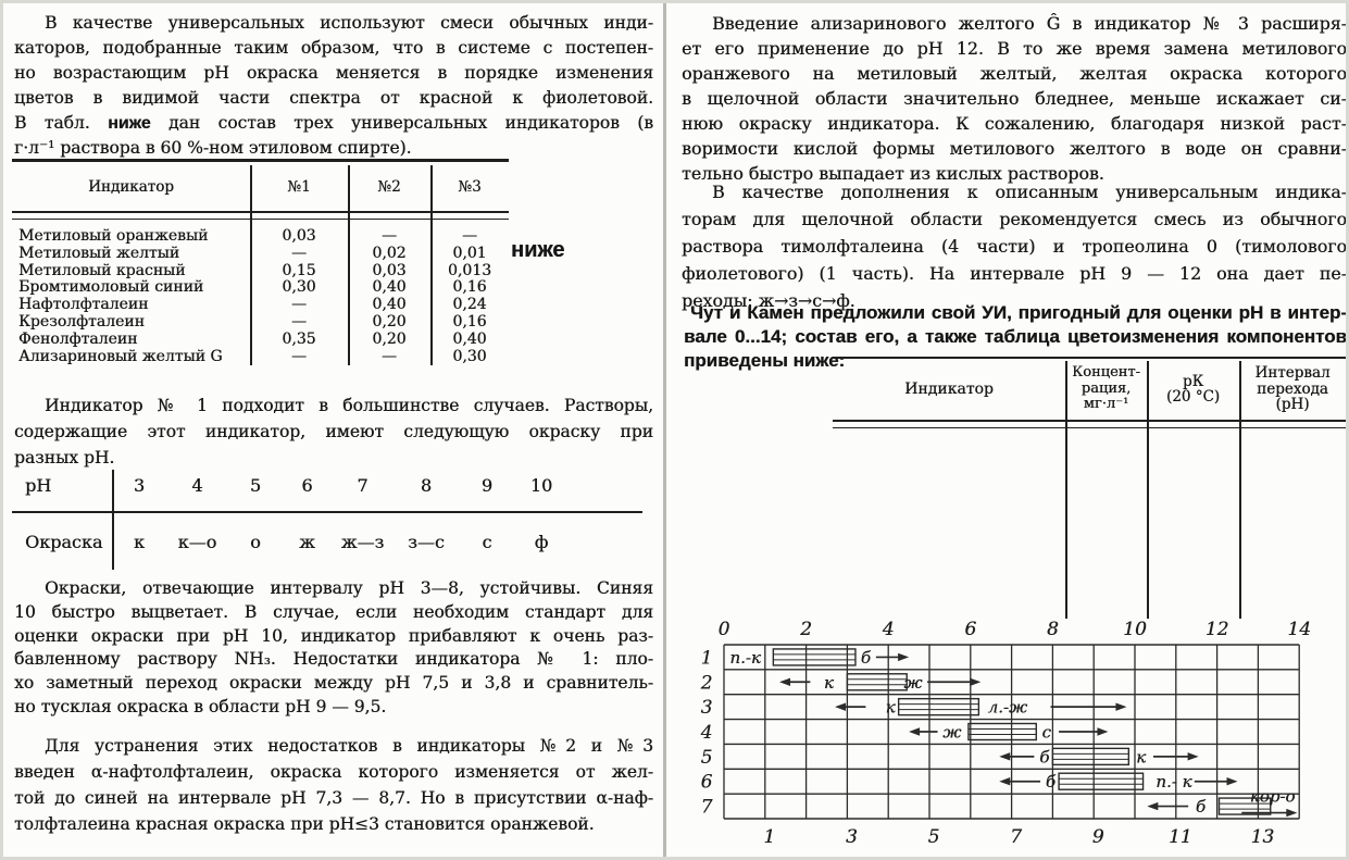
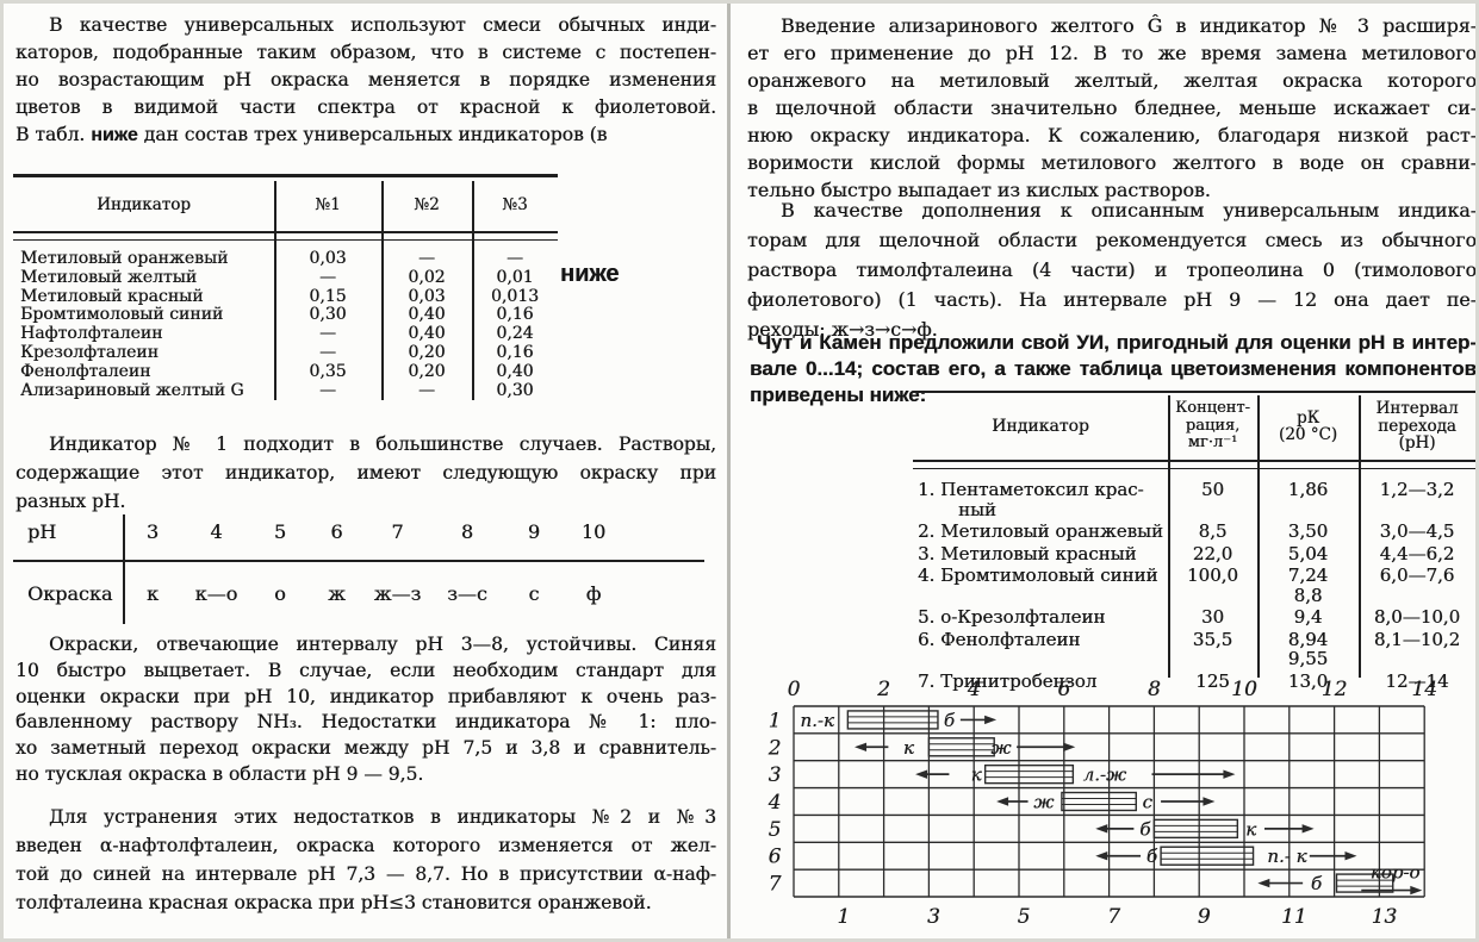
  В качестве универсальных используют смеси обычных инди-
  каторов, подобранные таким образом, что в системе с постепен-
  но возрастающим рН окраска меняется в порядке изменения
  цветов в видимой части спектра от красной к фиолетовой.
  В табл. ниже дан состав трех универсальных индикаторов (в
- г·л⁻¹ раствора в 60 %-ном этиловом спирте).
  Индикатор
  №1
  №2
  №3
  Метиловый оранжевый
  0,03
  —
  —
  Метиловый желтый
  —
  0,02
  0,01
  Метиловый красный
  0,15
  0,03
  0,013
  Бромтимоловый синий
  0,30
  0,40
  0,16
  Нафтолфталеин
  —
  0,40
  0,24
  Крезолфталеин
  —
  0,20
  0,16
  Фенолфталеин
  0,35
  0,20
  0,40
  Ализариновый желтый G
  —
  —
  0,30
  ниже
  Индикатор № 1 подходит в большинстве случаев. Растворы,
  содержащие этот индикатор, имеют следующую окраску при
  разных рН.
  рН
  3
  4
  5
  6
  7
  8
  9
  10
  Окраска
  к
  к—о
  о
  ж
  ж—з
  з—с
  с
  ф
  Окраски, отвечающие интервалу рН 3—8, устойчивы. Синяя
  10 быстро выцветает. В случае, если необходим стандарт для
  оценки окраски при рН 10, индикатор прибавляют к очень раз-
  бавленному раствору NH₃. Недостатки индикатора № 1: пло-
  хо заметный переход окраски между рН 7,5 и 3,8 и сравнитель-
  но тусклая окраска в области рН 9 — 9,5.
  Для устранения этих недостатков в индикаторы №2 и №3
  введен α-нафтолфталеин, окраска которого изменяется от жел-
  той до синей на интервале рН 7,3 — 8,7. Но в присутствии α-наф-
  толфталеина красная окраска при рН≤3 становится оранжевой.
  Введение ализаринового желтого Ĝ в индикатор № 3 расширя-
  ет его применение до рН 12. В то же время замена метилового
  оранжевого на метиловый желтый, желтая окраска которого
  в щелочной области значительно бледнее, меньше искажает си-
  нюю окраску индикатора. К сожалению, благодаря низкой раст-
  воримости кислой формы метилового желтого в воде он сравни-
  тельно быстро выпадает из кислых растворов.
  В качестве дополнения к описанным универсальным индика-
  торам для щелочной области рекомендуется смесь из обычного
  раствора тимолфталеина (4 части) и тропеолина 0 (тимолового
  фиолетового) (1 часть). На интервале рН 9 — 12 она дает пе-
  реходы: ж→з→с→ф.
  Чут и Камен предложили свой УИ, пригодный для оценки рН в интер-
  вале 0...14; состав его, а также таблица цветоизменения компонентов
  приведены ниже:
  Индикатор
  Концент-
  рация,
  мг·л⁻¹
  рК
  (20 °С)
  Интервал
  перехода
  (рН)
+ 1. Пентаметоксил крас-
+ ный
+ 50
+ 1,86
+ 1,2—3,2
+ 2. Метиловый оранжевый
+ 8,5
+ 3,50
+ 3,0—4,5
+ 3. Метиловый красный
+ 22,0
+ 5,04
+ 4,4—6,2
+ 4. Бромтимоловый синий
+ 100,0
+ 7,24
+ 8,8
+ 6,0—7,6
+ 5. о-Крезолфталеин
+ 30
+ 9,4
+ 8,0—10,0
+ 6. Фенолфталеин
+ 35,5
+ 8,94
+ 9,55
+ 8,1—10,2
+ 7. Тринитробензол
+ 125
+ 13,0
+ 12—14
  0
  2
  4
  6
  8
  10
  12
  14
  1
  3
  5
  7
  9
  11
  13
  1
  п.-к
  б
  2
  к
  ж
  3
  к
  л.-ж
  4
  ж
  с
  5
  б
  к
  6
  б
  п.- к
  7
  б
  кор-о
